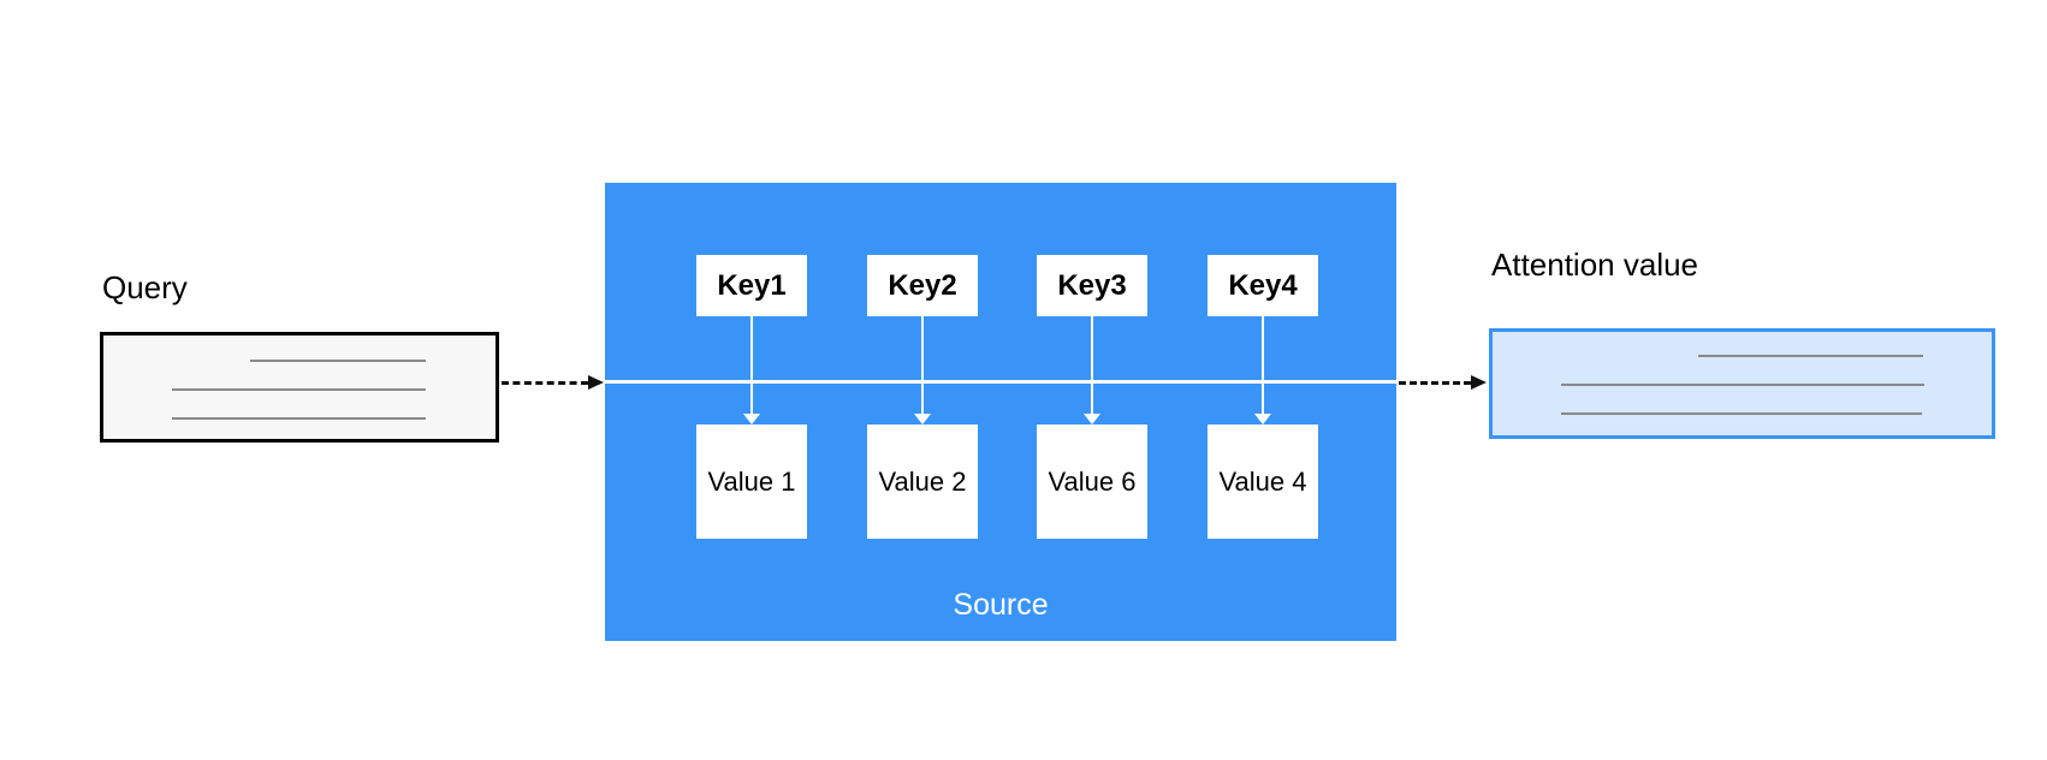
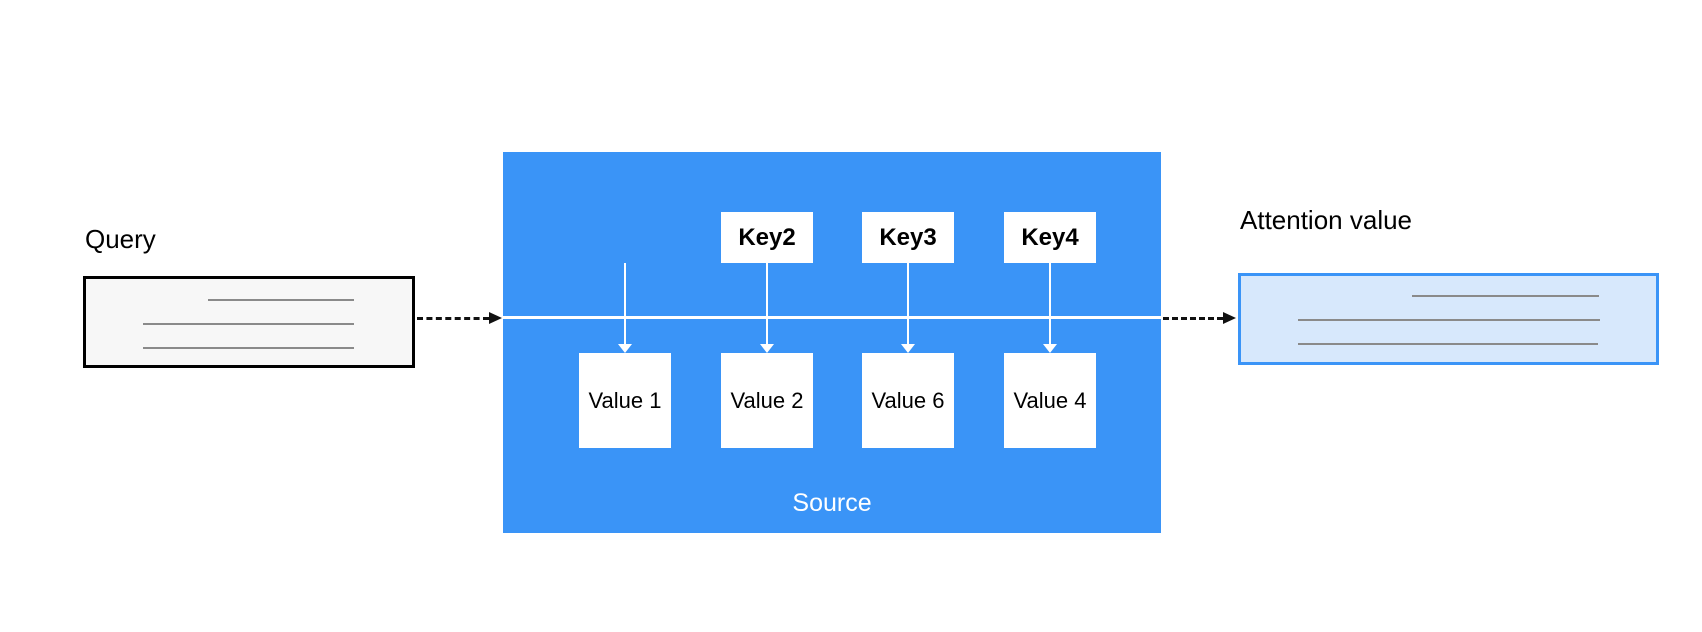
  Query
- Key1
  Key2
  Key3
  Key4
  Value 1
  Value 2
  Value 6
  Value 4
  Source
  Attention value
